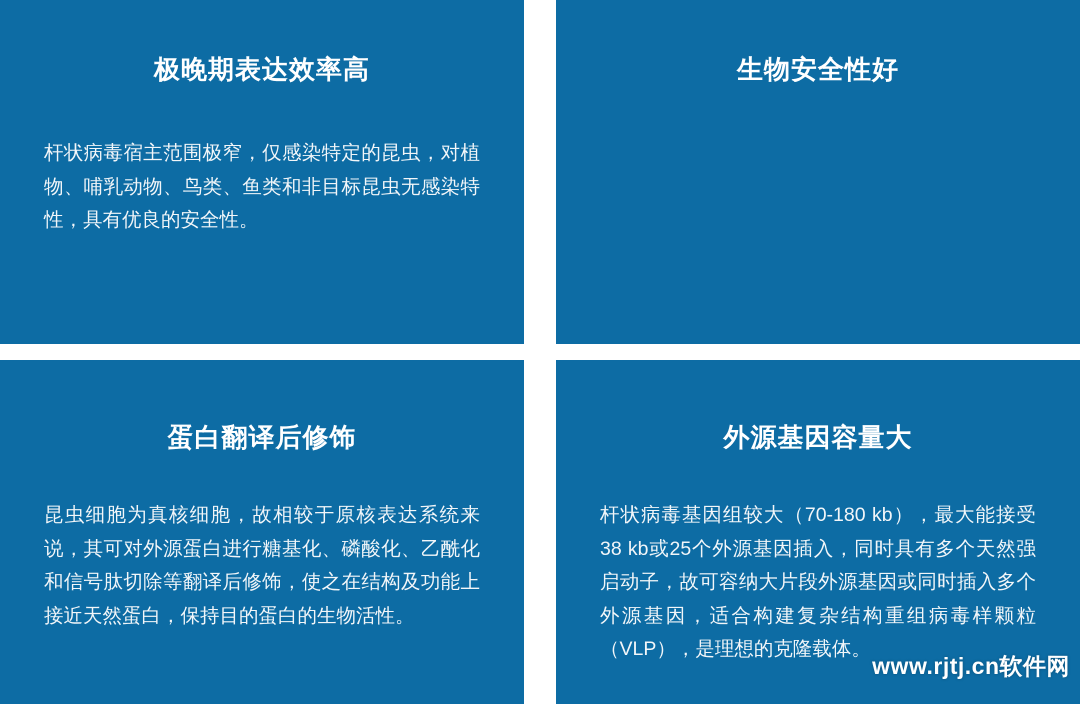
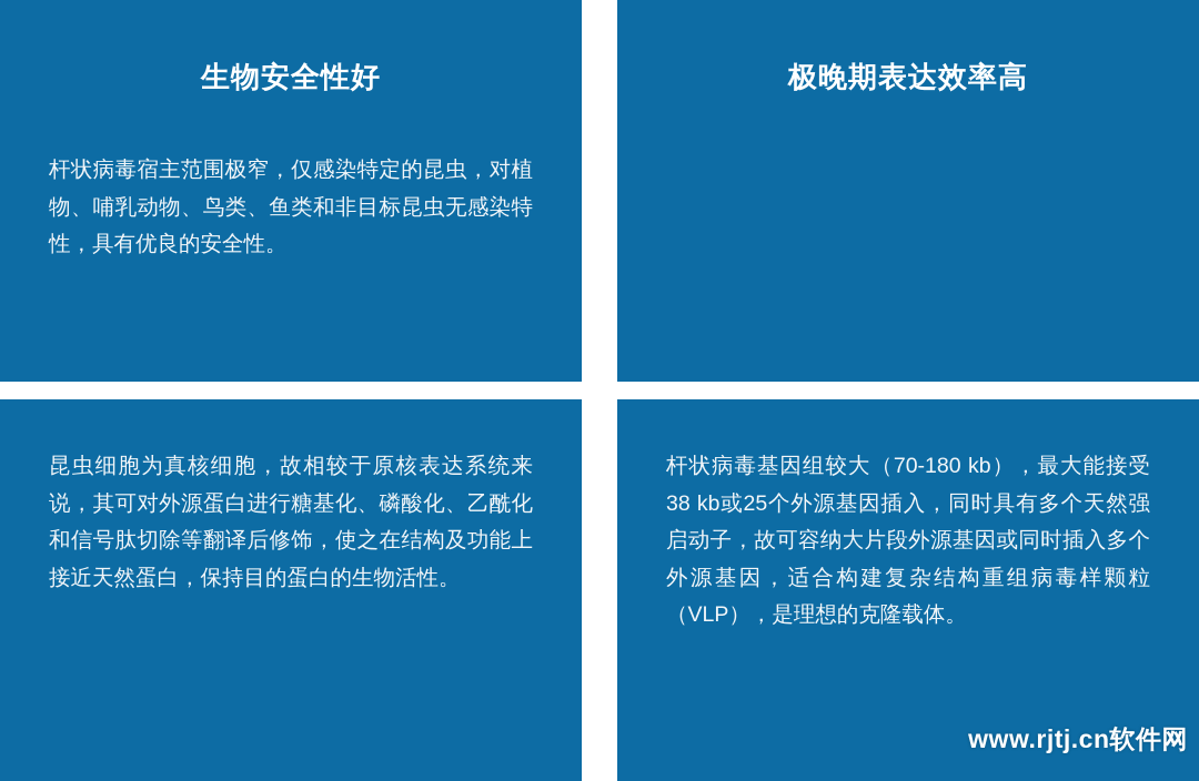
- 极晚期表达效率高
+ 生物安全性好
  杆状病毒宿主范围极窄，仅感染特定的昆虫，对植物、哺乳动物、鸟类、鱼类和非目标昆虫无感染特性，具有优良的安全性。
- 生物安全性好
+ 极晚期表达效率高
- 蛋白翻译后修饰
  昆虫细胞为真核细胞，故相较于原核表达系统来说，其可对外源蛋白进行糖基化、磷酸化、乙酰化和信号肽切除等翻译后修饰，使之在结构及功能上接近天然蛋白，保持目的蛋白的生物活性。
- 外源基因容量大
  杆状病毒基因组较大（70-180 kb），最大能接受38 kb或25个外源基因插入，同时具有多个天然强启动子，故可容纳大片段外源基因或同时插入多个外源基因，适合构建复杂结构重组病毒样颗粒（VLP），是理想的克隆载体。
  www.rjtj.cn软件网
